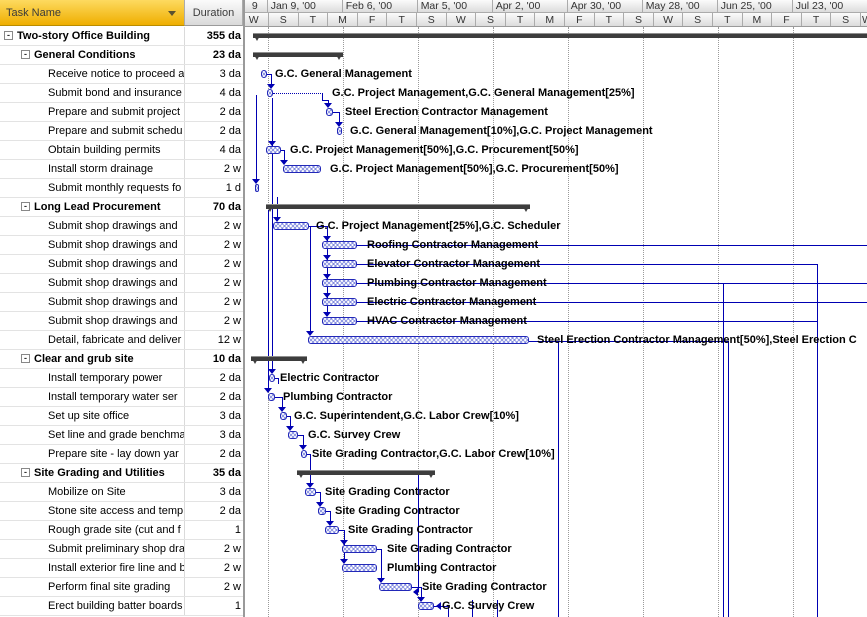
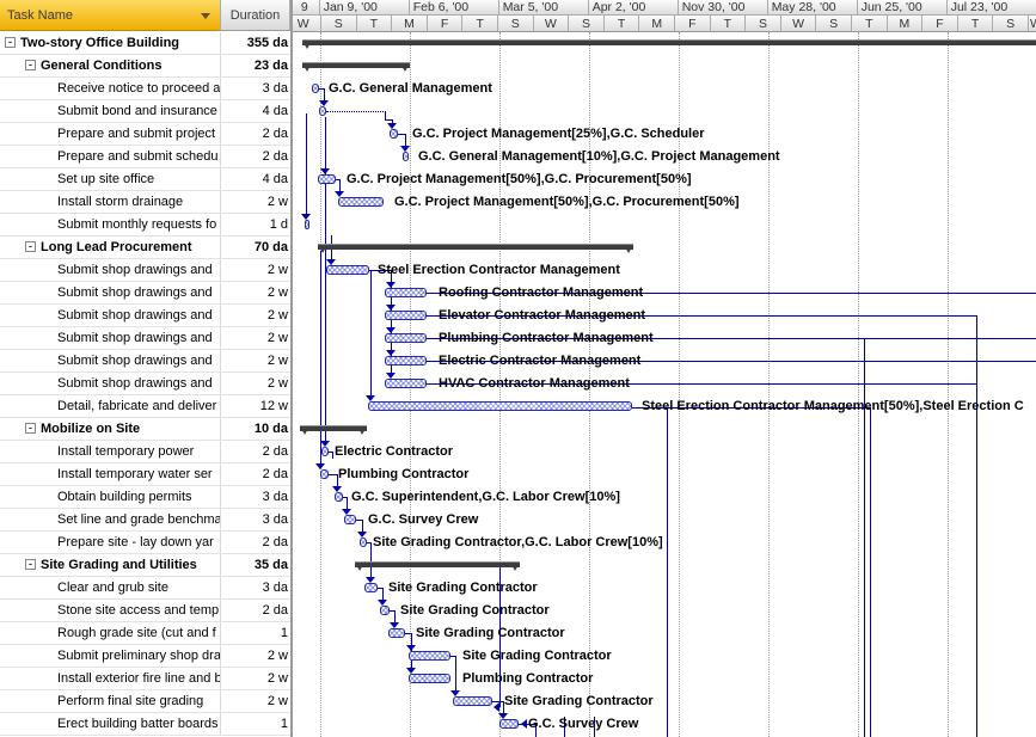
  Task Name
  Duration
  9
  Jan 9, '00
  Feb 6, '00
  Mar 5, '00
  Apr 2, '00
- Apr 30, '00
+ Nov 30, '00
  May 28, '00
  Jun 25, '00
  Jul 23, '00
  W
  S
  T
  M
  F
  T
  S
  W
  S
  T
  M
  F
  T
  S
  W
  S
  T
  M
  F
  T
  S
  -
  Two-story Office Building
  355 da
  -
  General Conditions
  23 da
  Receive notice to proceed a
  3 da
  Submit bond and insurance
  4 da
  Prepare and submit project
  2 da
  Prepare and submit schedu
  2 da
- Obtain building permits
+ Set up site office
  4 da
  Install storm drainage
  2 w
  Submit monthly requests fo
  1 d
  -
  Long Lead Procurement
  70 da
  Submit shop drawings and
  2 w
  Submit shop drawings and
  2 w
  Submit shop drawings and
  2 w
  Submit shop drawings and
  2 w
  Submit shop drawings and
  2 w
  Submit shop drawings and
  2 w
  Detail, fabricate and deliver
  12 w
  -
- Clear and grub site
+ Mobilize on Site
  10 da
  Install temporary power
  2 da
  Install temporary water ser
  2 da
- Set up site office
+ Obtain building permits
  3 da
  Set line and grade benchma
  3 da
  Prepare site - lay down yar
  2 da
  -
  Site Grading and Utilities
  35 da
- Mobilize on Site
+ Clear and grub site
  3 da
  Stone site access and temp
  2 da
  Rough grade site (cut and f
  1
  Submit preliminary shop dra
  2 w
  Install exterior fire line and b
  2 w
  Perform final site grading
  2 w
  Erect building batter boards
  1
  G.C. General Management
- G.C. Project Management,G.C. General Management[25%]
- Steel Erection Contractor Management
+ G.C. Project Management[25%],G.C. Scheduler
  G.C. General Management[10%],G.C. Project Management
  G.C. Project Management[50%],G.C. Procurement[50%]
  G.C. Project Management[50%],G.C. Procurement[50%]
- G.C. Project Management[25%],G.C. Scheduler
+ Steel Erection Contractor Management
  Roofing Contractor Management
  Elevator Contractor Management
  Plumbing Contractor Management
  Electric Contractor Management
  HVAC Contractor Management
  Steel Erection Contractor Management[50%],Steel Erection C
  Electric Contractor
  Plumbing Contractor
  G.C. Superintendent,G.C. Labor Crew[10%]
  G.C. Survey Crew
  Site Grading Contractor,G.C. Labor Crew[10%]
  Site Grading Contractor
  Site Grading Contractor
  Site Grading Contractor
  Site Grading Contractor
  Plumbing Contractor
  Site Grading Contractor
  G.C. Survey Crew
